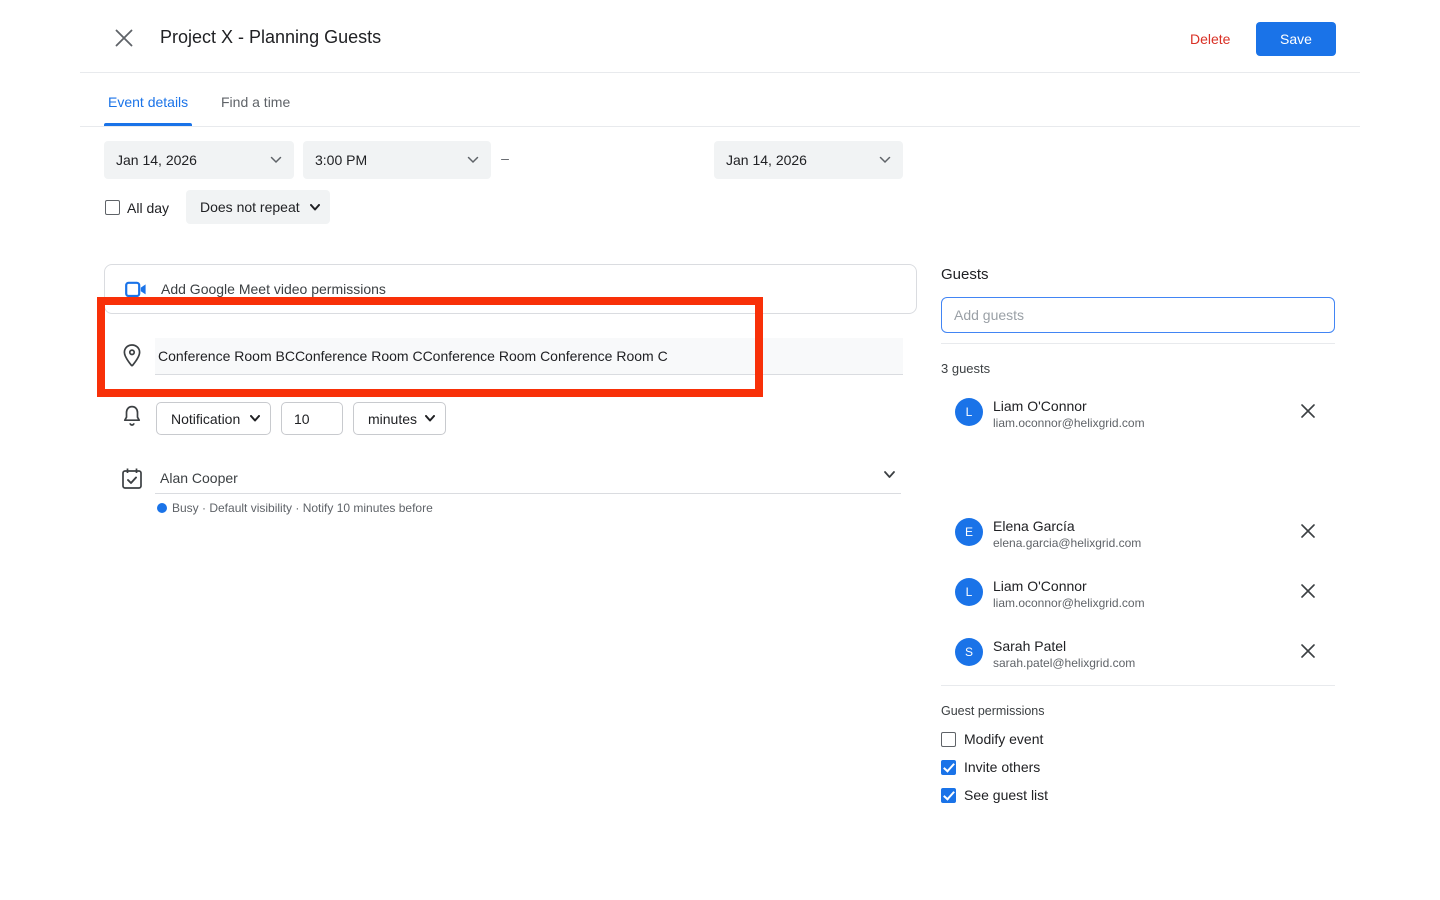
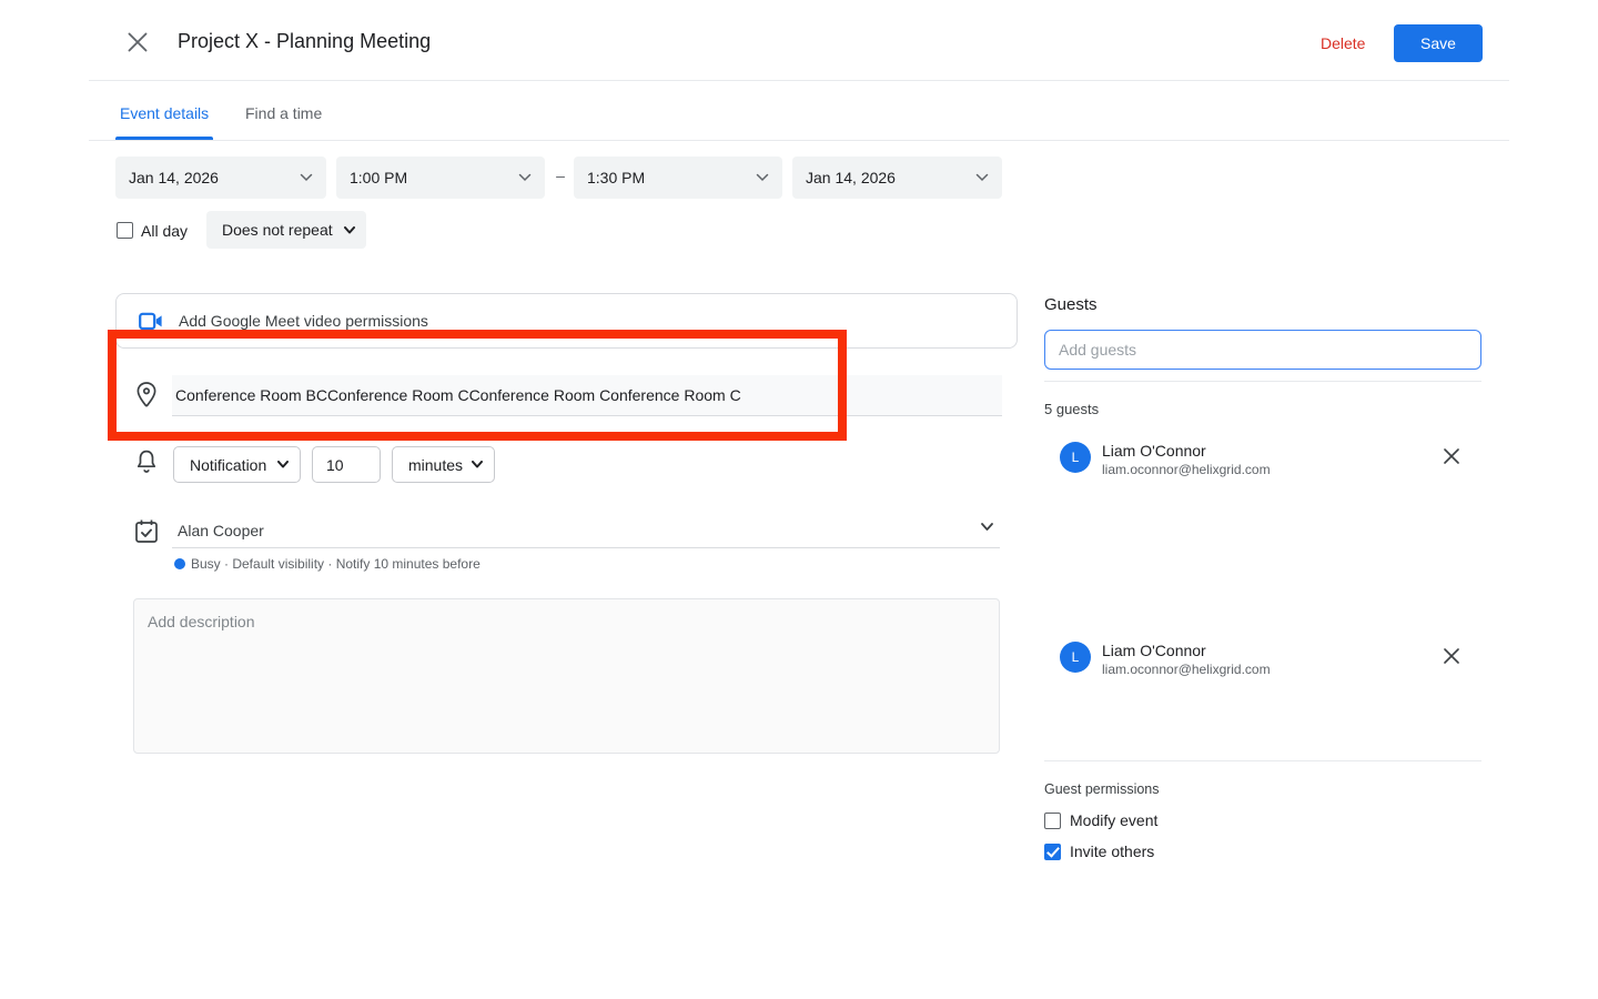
- Project X - Planning Guests
+ Project X - Planning Meeting
  Delete
  Save
  Event details
  Find a time
  Jan 14, 2026
- 3:00 PM
+ 1:00 PM
  –
+ 1:30 PM
  Jan 14, 2026
  All day
  Does not repeat
  Add Google Meet video permissions
  Conference Room BCConference Room CConference Room Conference Room C
  Notification
  10
  minutes
  Alan Cooper
  Busy · Default visibility · Notify 10 minutes before
+ Add description
  Guests
  Add guests
- 3 guests
+ 5 guests
  L
  Liam O'Connor
  liam.oconnor@helixgrid.com
- E
- Elena García
- elena.garcia@helixgrid.com
  L
  Liam O'Connor
  liam.oconnor@helixgrid.com
- S
- Sarah Patel
- sarah.patel@helixgrid.com
  Guest permissions
  Modify event
  Invite others
- See guest list
